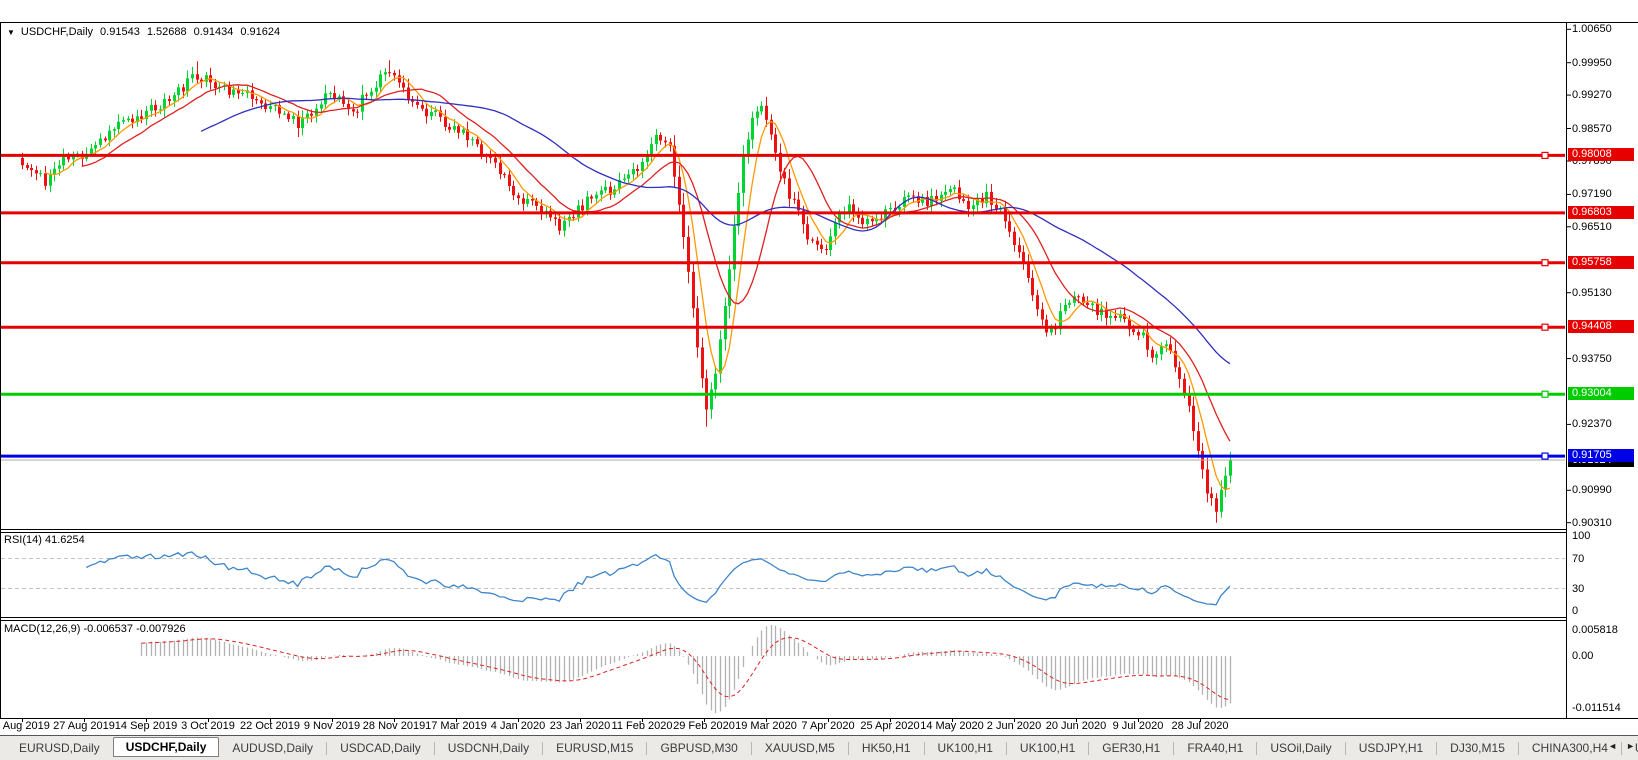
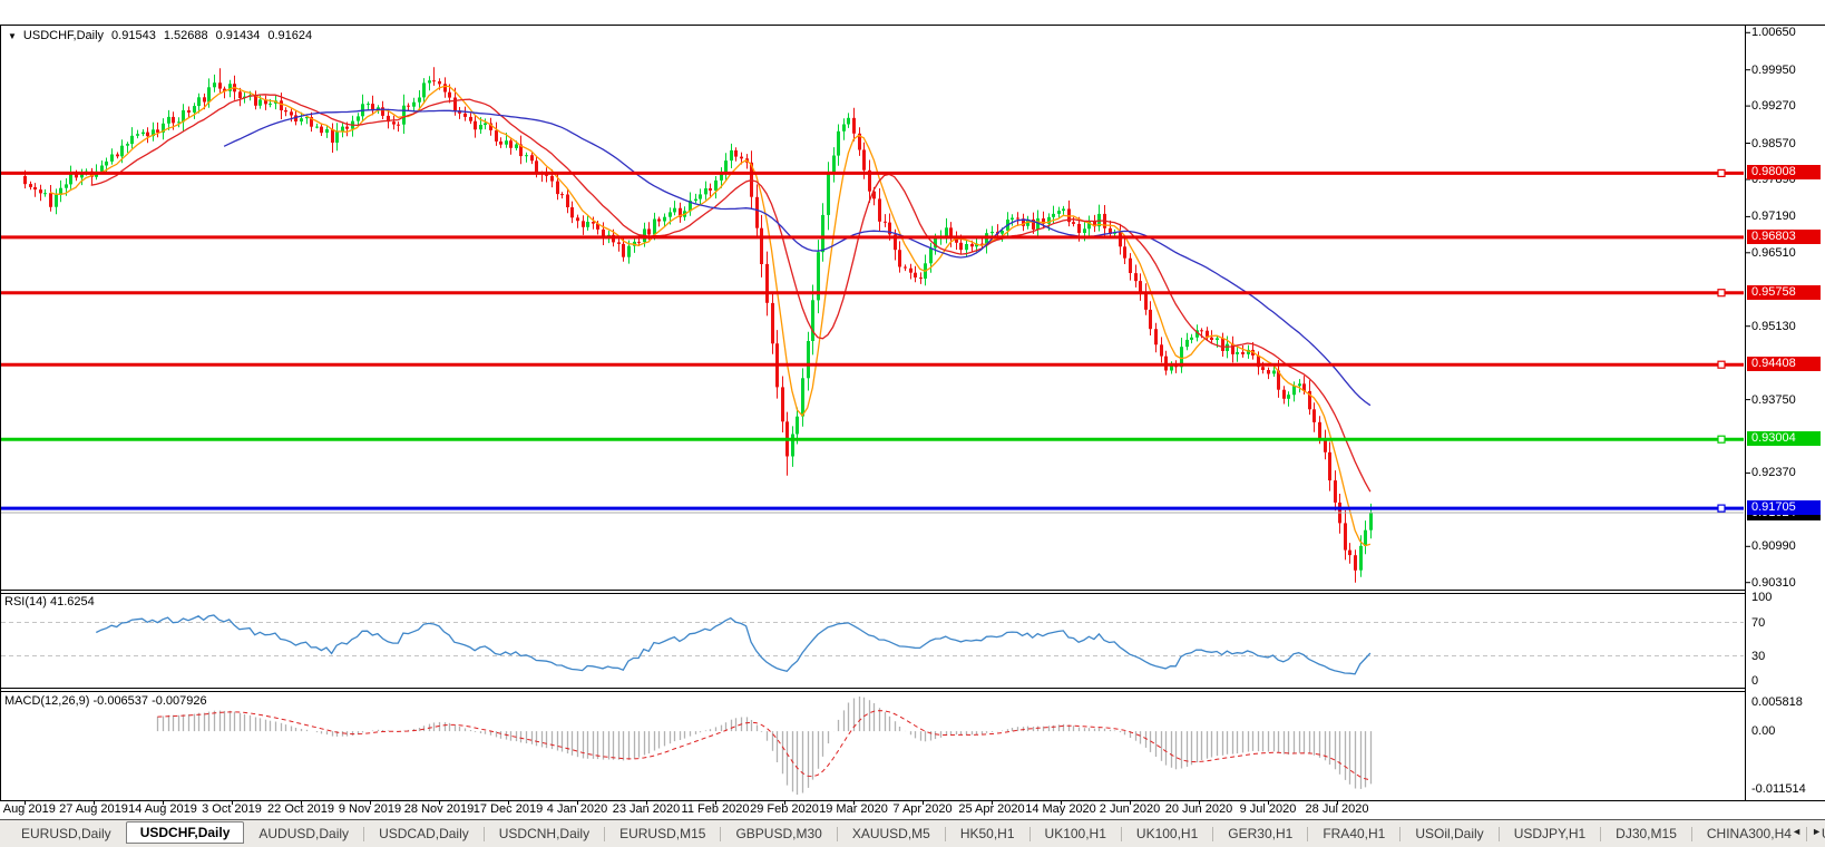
  ▼
  USDCHF,Daily
  0.91543
  1.52688
  0.91434
  0.91624
  RSI(14) 41.6254
  MACD(12,26,9) -0.006537 -0.007926
  0.005818
  0.00
  -0.011514
  1.00650
  0.99950
  0.99270
  0.98570
  0.97190
  0.96510
  0.95130
  0.93750
  0.92370
  0.90990
  0.90310
  0.98008
  0.96803
  0.95758
  0.94408
  0.93004
  0.91705
  100
  70
  30
  0
  Aug 2019
  27 Aug 2019
- 14 Sep 2019
+ 14 Aug 2019
  3 Oct 2019
  22 Oct 2019
  9 Nov 2019
  28 Nov 2019
- 17 Mar 2019
+ 17 Dec 2019
  4 Jan 2020
  23 Jan 2020
  11 Feb 2020
  29 Feb 2020
  19 Mar 2020
  7 Apr 2020
  25 Apr 2020
  14 May 2020
  2 Jun 2020
  20 Jun 2020
  9 Jul 2020
  28 Jul 2020
  EURUSD,Daily
  USDCHF,Daily
  AUDUSD,Daily
  USDCAD,Daily
  USDCNH,Daily
  EURUSD,M15
  GBPUSD,M30
  XAUUSD,M5
  HK50,H1
  UK100,H1
  UK100,H1
  GER30,H1
  FRA40,H1
  USOil,Daily
  USDJPY,H1
  DJ30,M15
  CHINA300,H4
  ◄
  ►
